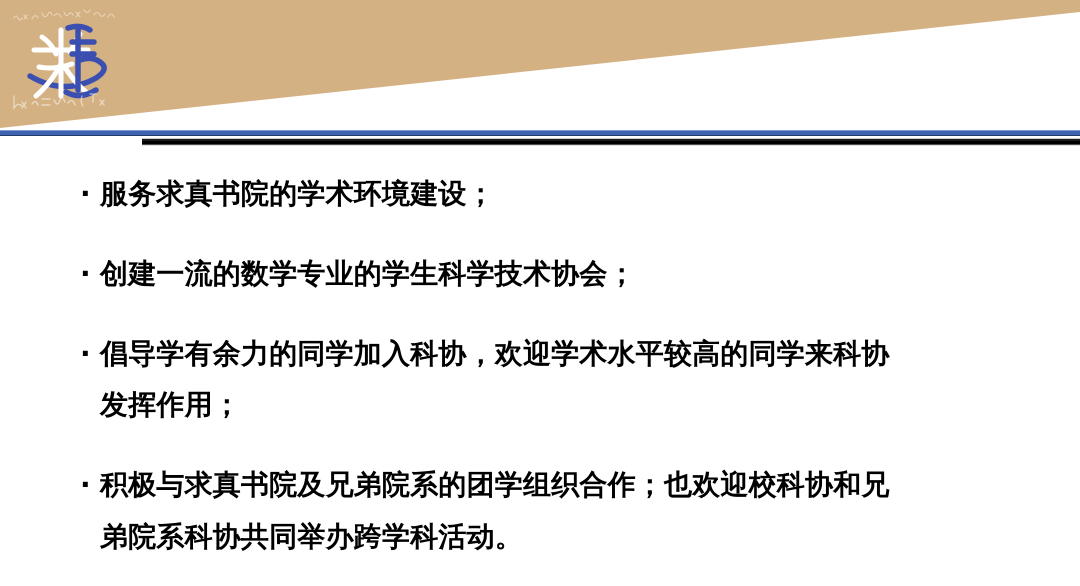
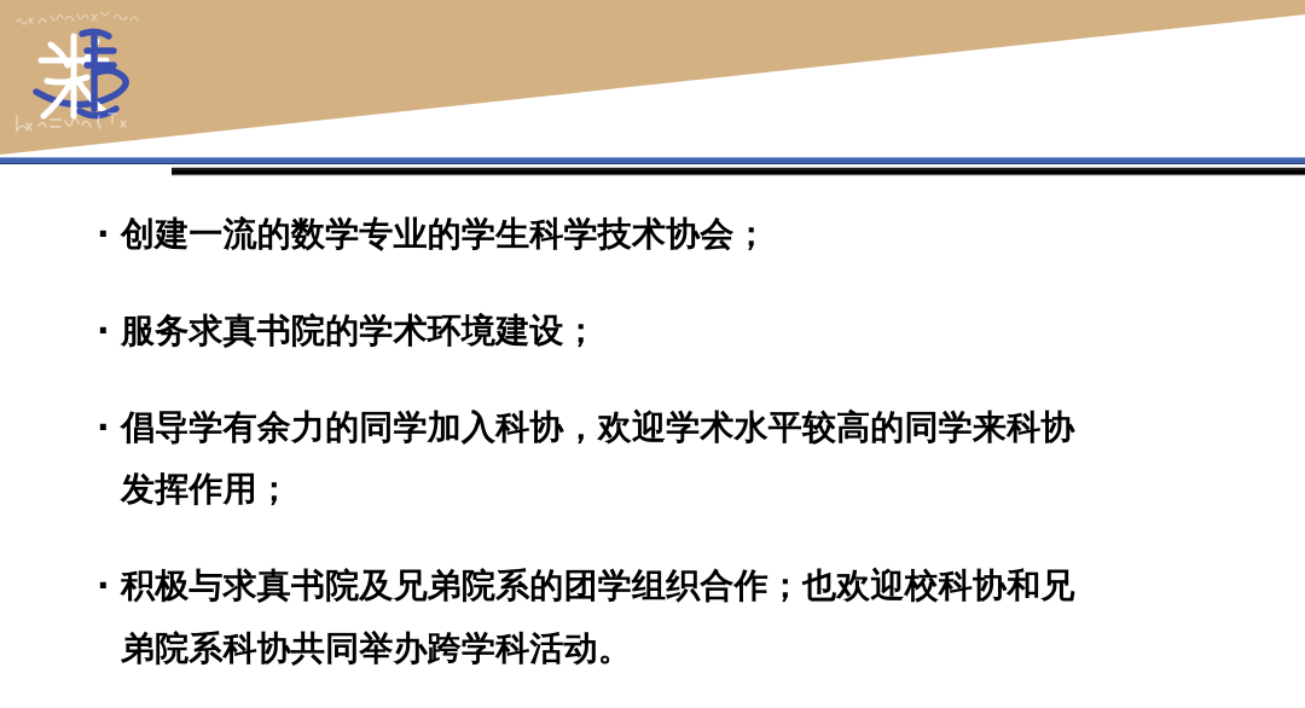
  ·
- 服务求真书院的学术环境建设；
+ 创建一流的数学专业的学生科学技术协会；
  ·
- 创建一流的数学专业的学生科学技术协会；
+ 服务求真书院的学术环境建设；
  ·
  倡导学有余力的同学加入科协，欢迎学术水平较高的同学来科协
  发挥作用；
  ·
  积极与求真书院及兄弟院系的团学组织合作；也欢迎校科协和兄
  弟院系科协共同举办跨学科活动。
